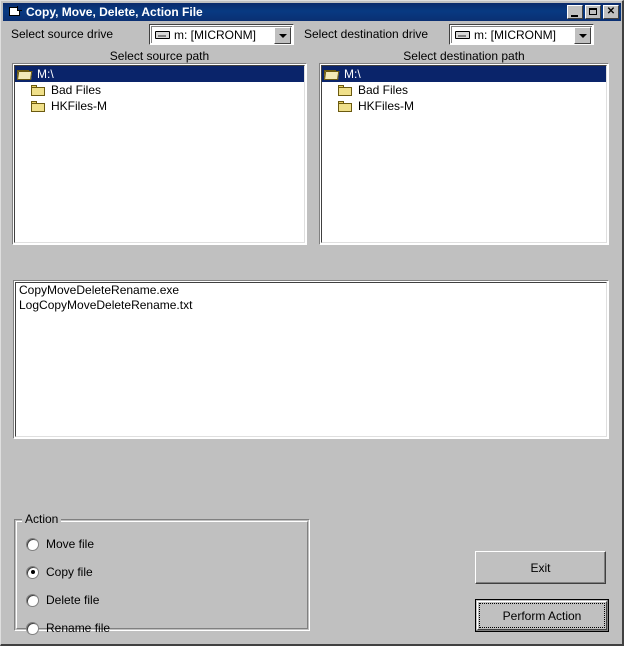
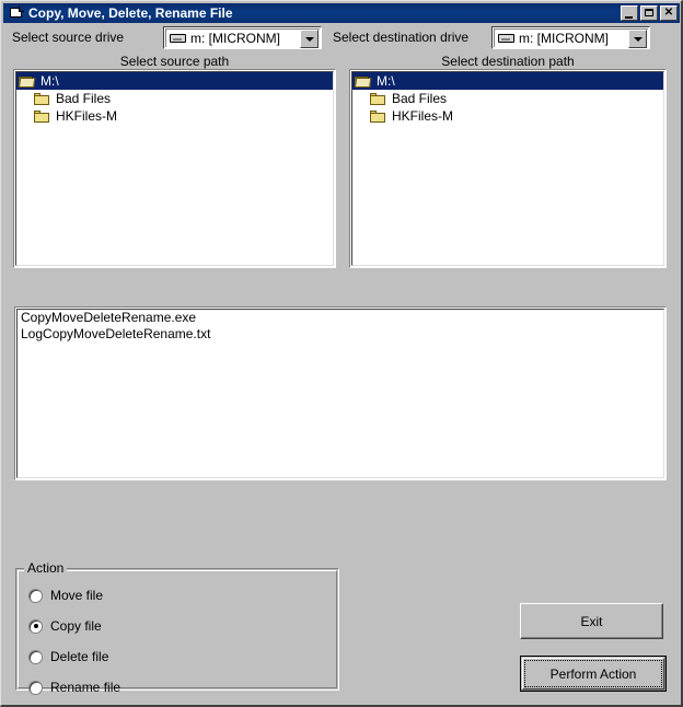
- Copy, Move, Delete, Action File
+ Copy, Move, Delete, Rename File
  ✕
  Select source drive
  m: [MICRONM]
  Select destination drive
  m: [MICRONM]
  Select source path
  M:\
  Bad Files
  HKFiles-M
  Select destination path
  M:\
  Bad Files
  HKFiles-M
  CopyMoveDeleteRename.exe
  LogCopyMoveDeleteRename.txt
  Action
  Move file
  Copy file
  Delete file
  Rename file
  Exit
  Perform Action
